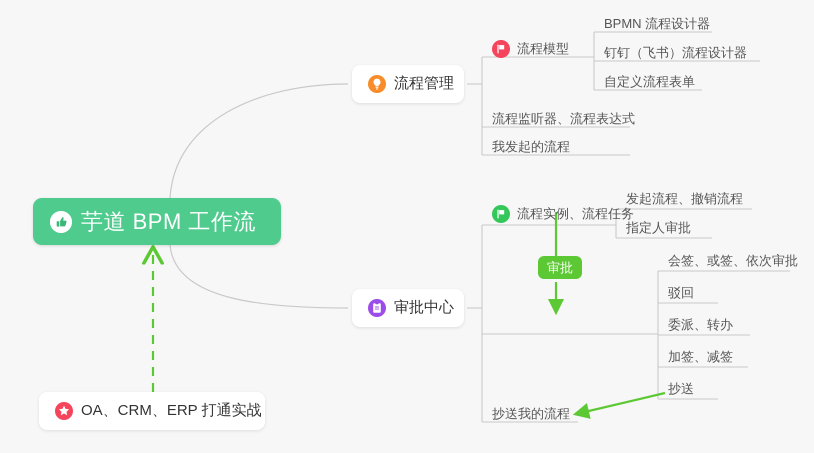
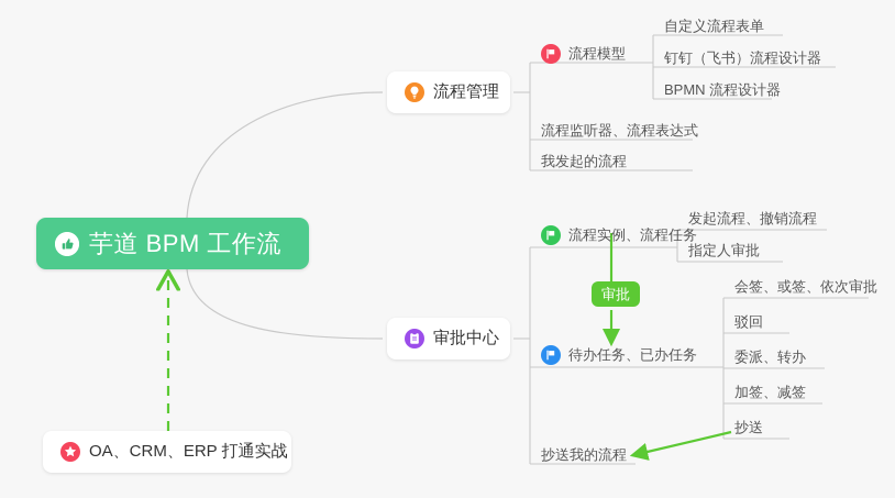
  芋道 BPM 工作流
  OA、CRM、ERP 打通实战
  流程管理
  流程模型
- BPMN 流程设计器
+ 自定义流程表单
  钉钉（飞书）流程设计器
- 自定义流程表单
+ BPMN 流程设计器
  流程监听器、流程表达式
  我发起的流程
  审批中心
  流程实例、流程任务
  发起流程、撤销流程
  指定人审批
+ 待办任务、已办任务
  会签、或签、依次审批
  驳回
  委派、转办
  加签、减签
  抄送
  抄送我的流程
  审批
